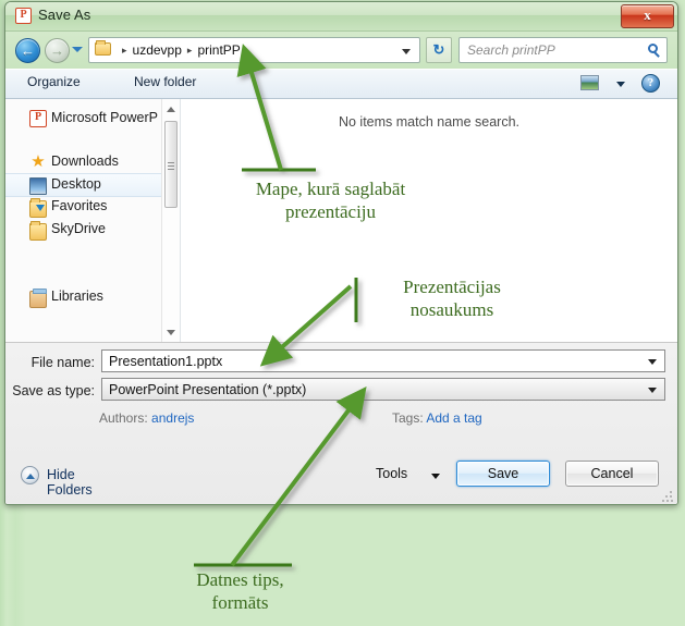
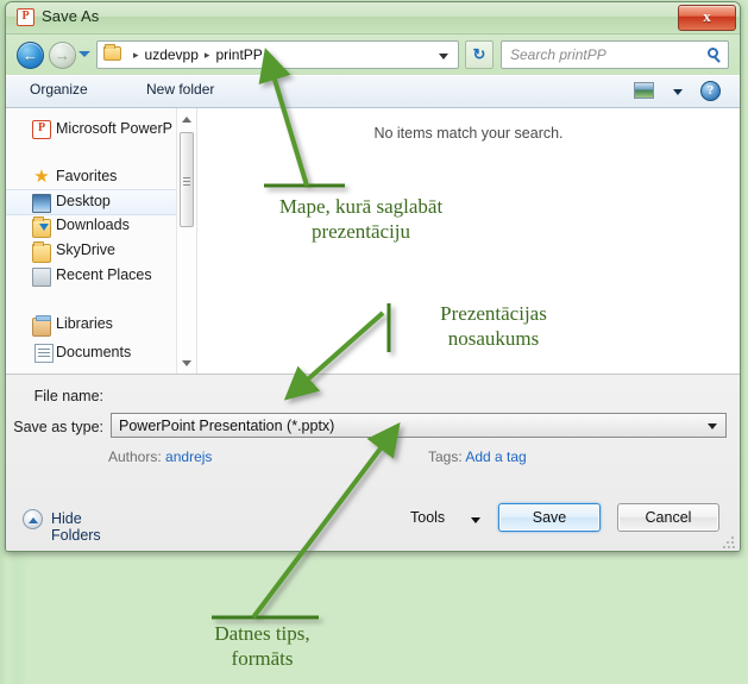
  P
  Save As
  x
  ←
  →
  ▸ uzdevpp ▸ printPP
  ↻
  Search printPP
  Organize
  New folder
  ?
  P
  Microsoft PowerP
  ★
- Downloads
+ Favorites
  Desktop
- Favorites
+ Downloads
  SkyDrive
+ Recent Places
  Libraries
+ Documents
- No items match name search.
+ No items match your search.
  File name:
- Presentation1.pptx
  Save as type:
  PowerPoint Presentation (*.pptx)
  Authors: andrejs
  Tags: Add a tag
  Hide Folders
  Tools
  Save
  Cancel
  Mape, kurā saglabāt
  prezentāciju
  Prezentācijas
  nosaukums
  Datnes tips,
  formāts
